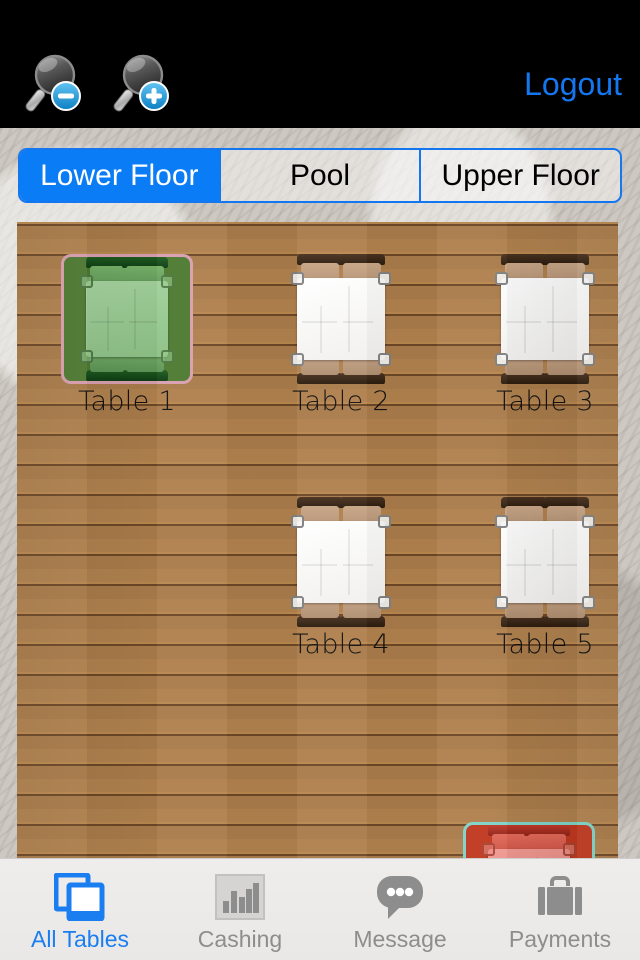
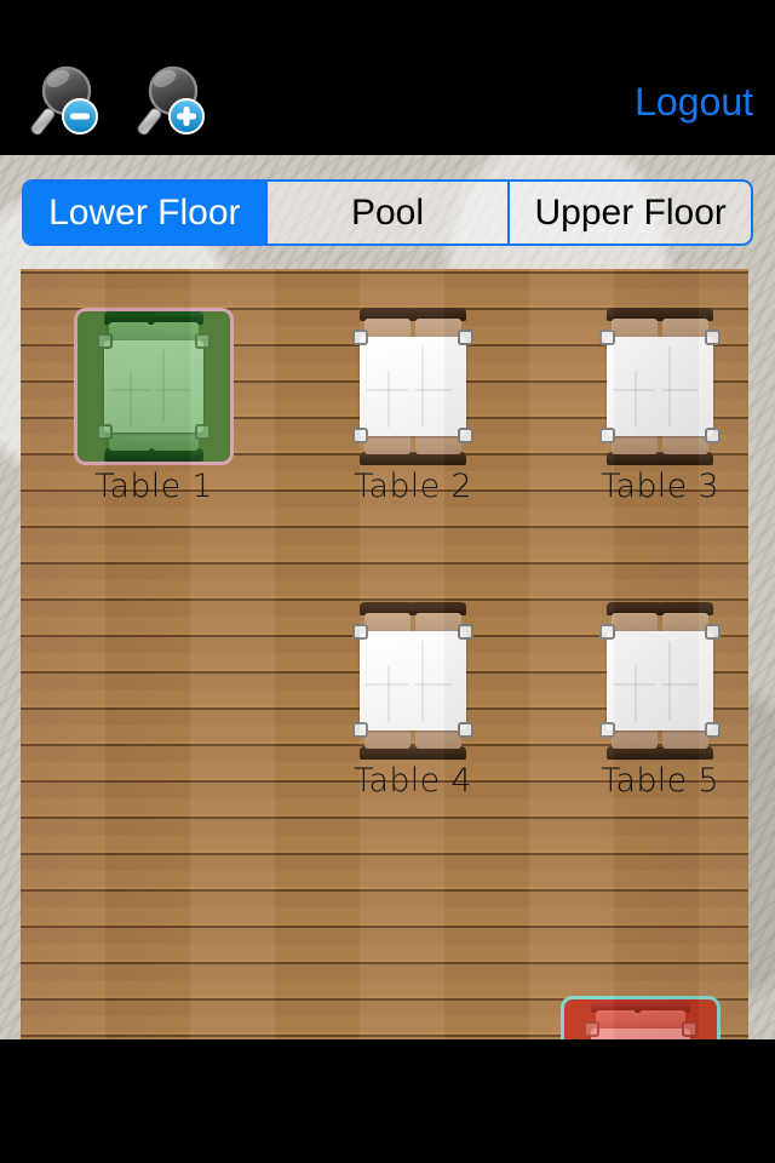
  Logout
  Lower Floor
  Pool
  Upper Floor
- All Tables
- Cashing
- Message
- Payments
